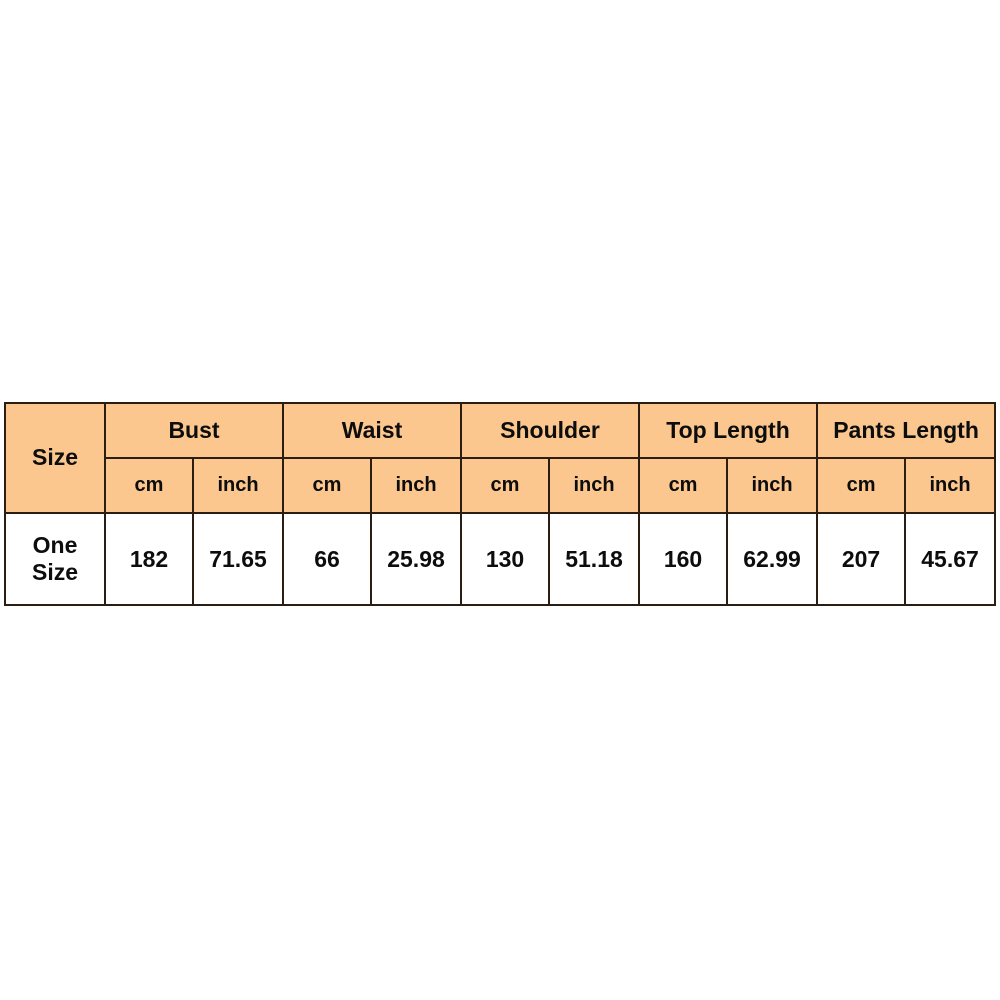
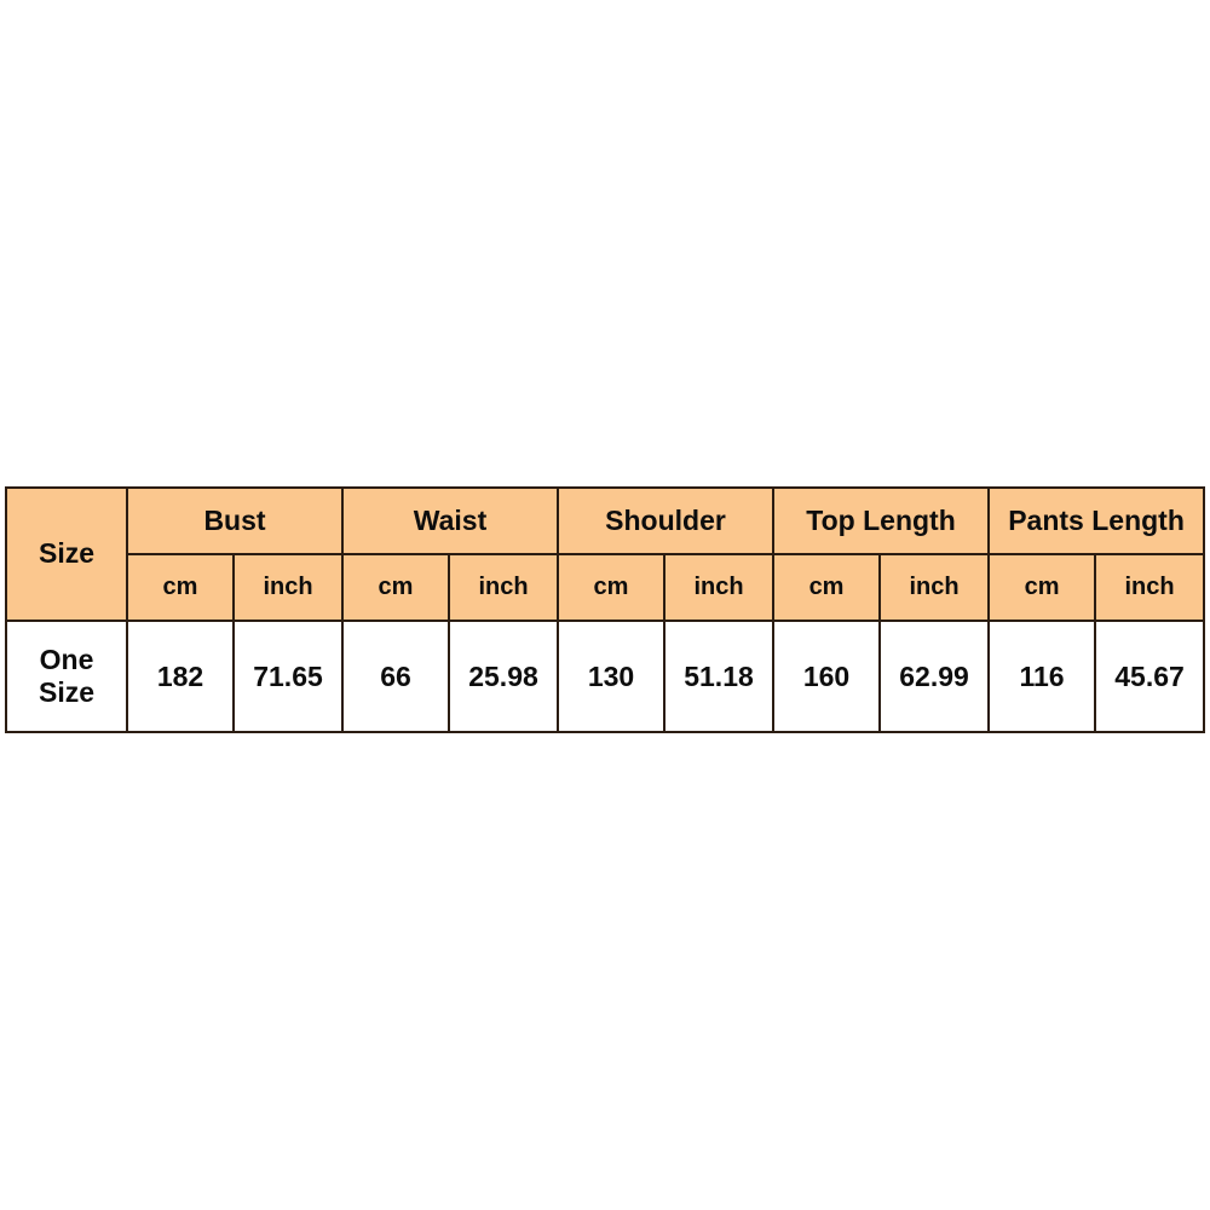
  Size	Bust	Waist	Shoulder	Top Length	Pants Length
  cm	inch	cm	inch	cm	inch	cm	inch	cm	inch
- One Size	182	71.65	66	25.98	130	51.18	160	62.99	207	45.67
+ One Size	182	71.65	66	25.98	130	51.18	160	62.99	116	45.67
